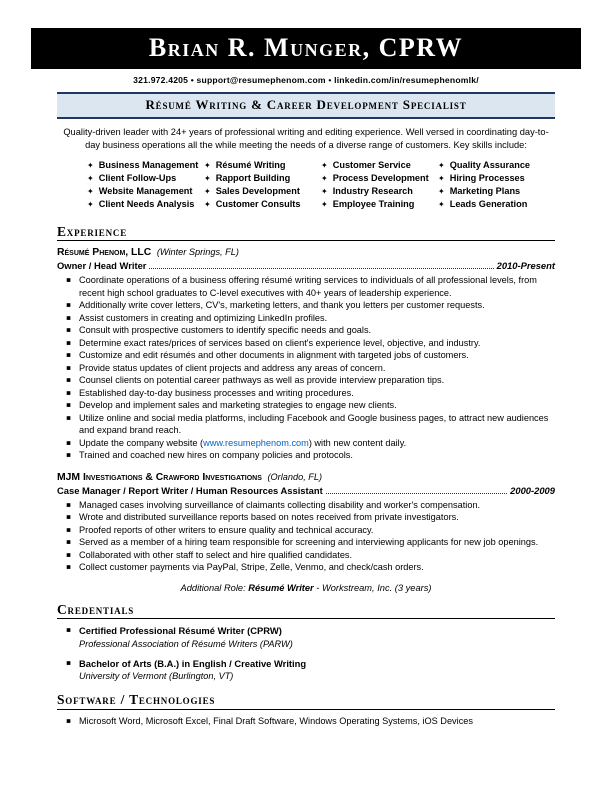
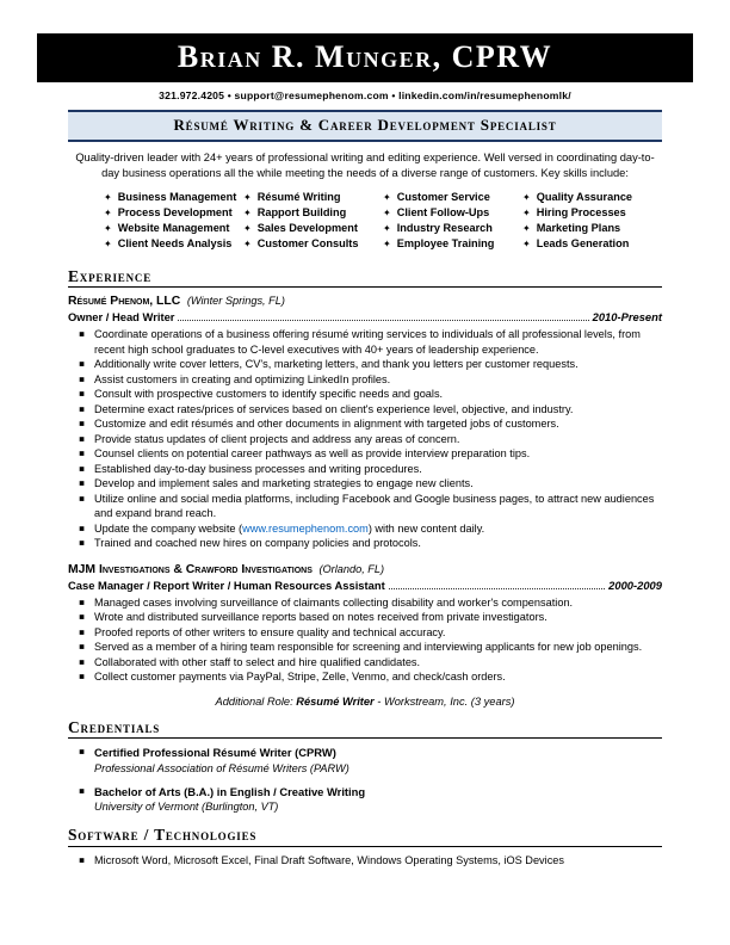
  Brian R. Munger, CPRW
  321.972.4205 • support@resumephenom.com • linkedin.com/in/resumephenomlk/
  Résumé Writing & Career Development Specialist
  Quality-driven leader with 24+ years of professional writing and editing experience. Well versed in coordinating day-to-day business operations all the while meeting the needs of a diverse range of customers. Key skills include:
  ✦
  Business Management
  ✦
- Client Follow-Ups
+ Process Development
  ✦
  Website Management
  ✦
  Client Needs Analysis
  ✦
  Résumé Writing
  ✦
  Rapport Building
  ✦
  Sales Development
  ✦
  Customer Consults
  ✦
  Customer Service
  ✦
- Process Development
+ Client Follow-Ups
  ✦
  Industry Research
  ✦
  Employee Training
  ✦
  Quality Assurance
  ✦
  Hiring Processes
  ✦
  Marketing Plans
  ✦
  Leads Generation
  Experience
  Résumé Phenom, LLC (Winter Springs, FL)
  Owner / Head Writer
  2010-Present
  ▪
  Coordinate operations of a business offering résumé writing services to individuals of all professional levels, from recent high school graduates to C-level executives with 40+ years of leadership experience.
  ▪
  Additionally write cover letters, CV's, marketing letters, and thank you letters per customer requests.
  ▪
  Assist customers in creating and optimizing LinkedIn profiles.
  ▪
  Consult with prospective customers to identify specific needs and goals.
  ▪
  Determine exact rates/prices of services based on client's experience level, objective, and industry.
  ▪
  Customize and edit résumés and other documents in alignment with targeted jobs of customers.
  ▪
  Provide status updates of client projects and address any areas of concern.
  ▪
  Counsel clients on potential career pathways as well as provide interview preparation tips.
  ▪
  Established day-to-day business processes and writing procedures.
  ▪
  Develop and implement sales and marketing strategies to engage new clients.
  ▪
  Utilize online and social media platforms, including Facebook and Google business pages, to attract new audiences and expand brand reach.
  ▪
  Update the company website (www.resumephenom.com) with new content daily.
  ▪
  Trained and coached new hires on company policies and protocols.
  MJM Investigations & Crawford Investigations (Orlando, FL)
  Case Manager / Report Writer / Human Resources Assistant
  2000-2009
  ▪
  Managed cases involving surveillance of claimants collecting disability and worker's compensation.
  ▪
  Wrote and distributed surveillance reports based on notes received from private investigators.
  ▪
  Proofed reports of other writers to ensure quality and technical accuracy.
  ▪
  Served as a member of a hiring team responsible for screening and interviewing applicants for new job openings.
  ▪
  Collaborated with other staff to select and hire qualified candidates.
  ▪
  Collect customer payments via PayPal, Stripe, Zelle, Venmo, and check/cash orders.
  Additional Role: Résumé Writer - Workstream, Inc. (3 years)
  Credentials
  ▪
  Certified Professional Résumé Writer (CPRW)
  Professional Association of Résumé Writers (PARW)
  ▪
  Bachelor of Arts (B.A.) in English / Creative Writing
  University of Vermont (Burlington, VT)
  Software / Technologies
  ▪
  Microsoft Word, Microsoft Excel, Final Draft Software, Windows Operating Systems, iOS Devices
